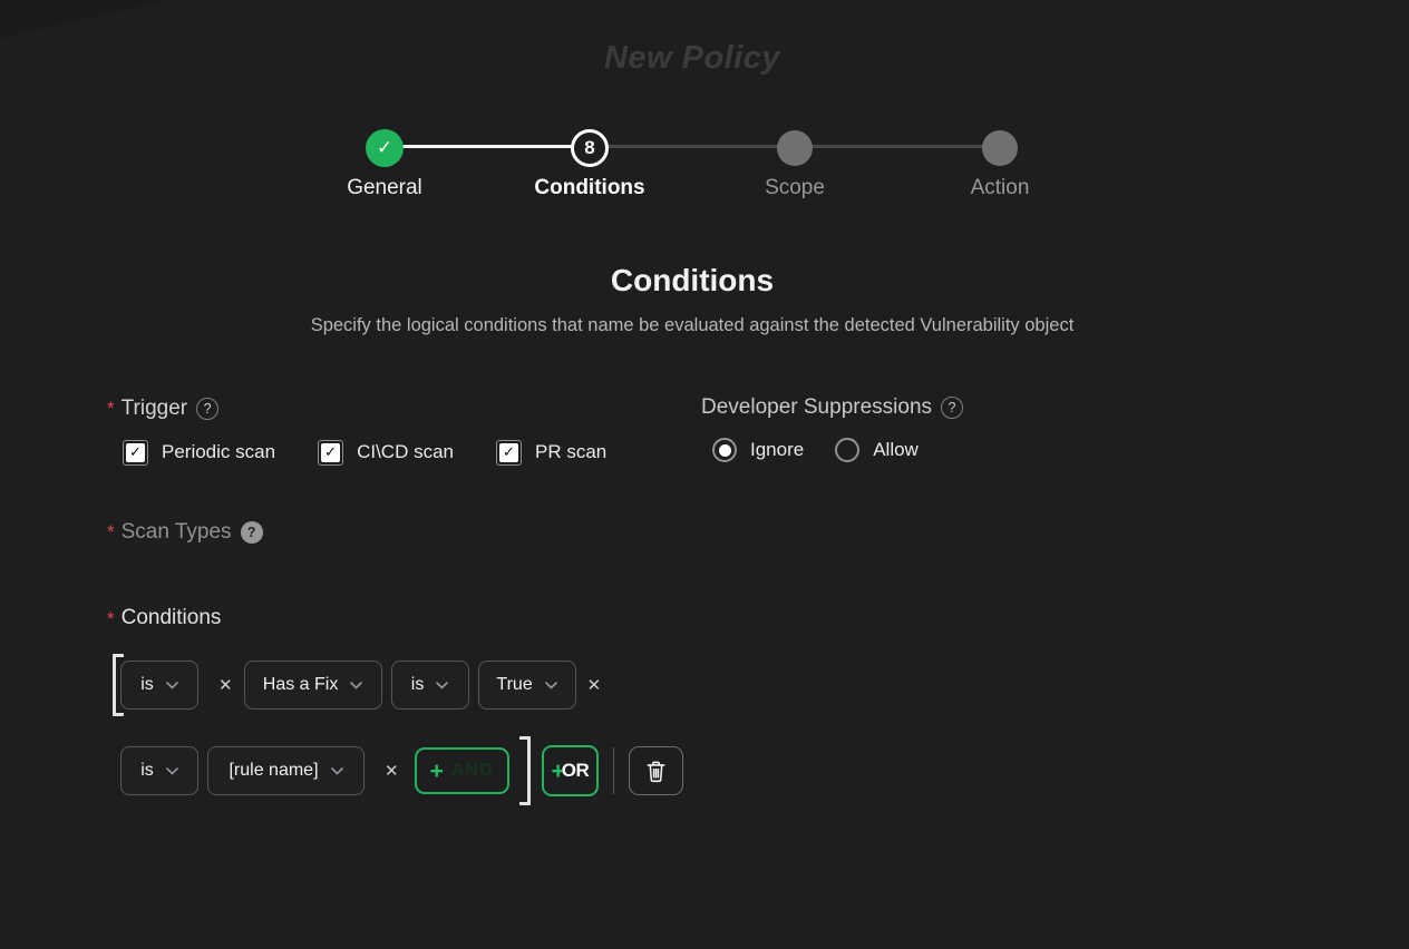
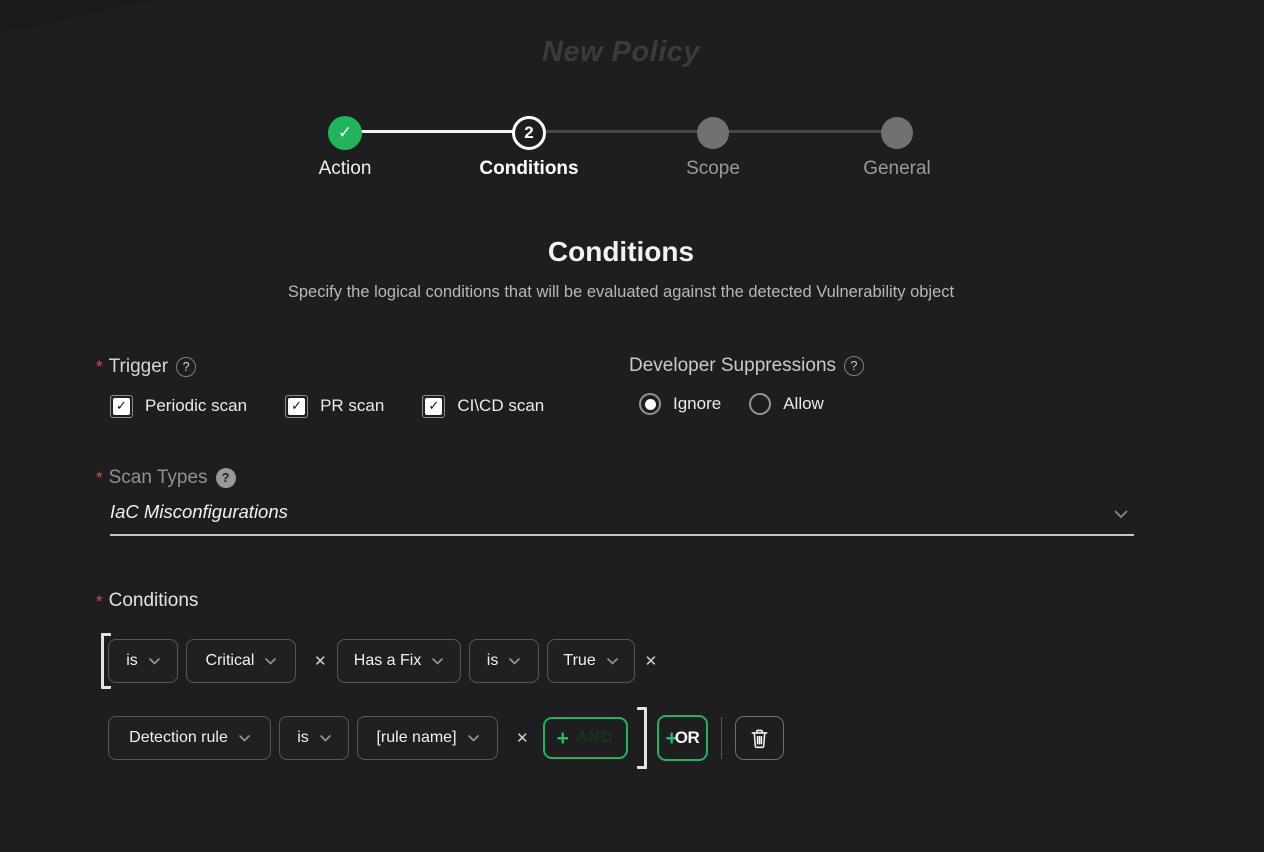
  New Policy
  ✓
- 8
+ 2
- General
+ Action
  Conditions
  Scope
- Action
+ General
  Conditions
- Specify the logical conditions that name be evaluated against the detected Vulnerability object
+ Specify the logical conditions that will be evaluated against the detected Vulnerability object
  *
  Trigger
  ?
  ✓
  Periodic scan
  ✓
- CI\CD scan
+ PR scan
  ✓
- PR scan
+ CI\CD scan
  Developer Suppressions
  ?
  Ignore
  Allow
  *
  Scan Types
  ?
+ IaC Misconfigurations
  *
  Conditions
  is
+ Critical
  ✕
  Has a Fix
  is
  True
  ✕
+ Detection rule
  is
  [rule name]
  ✕
  +
  +
  OR
